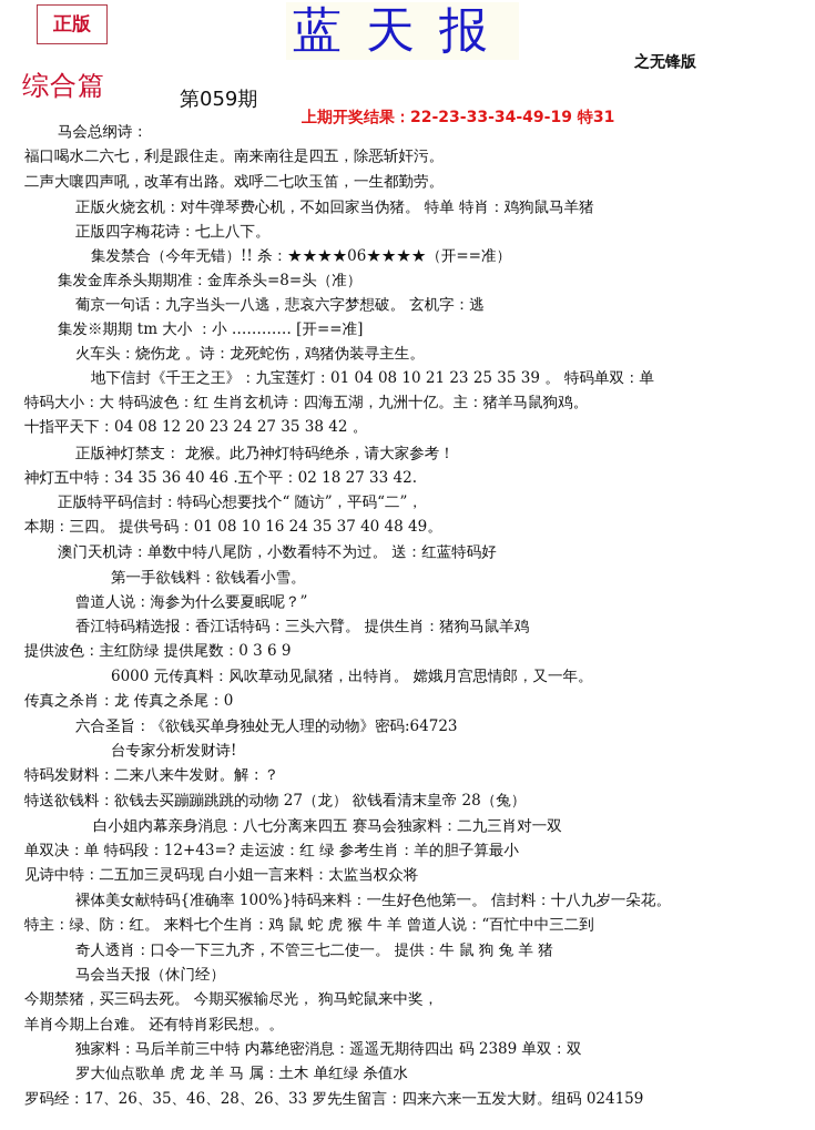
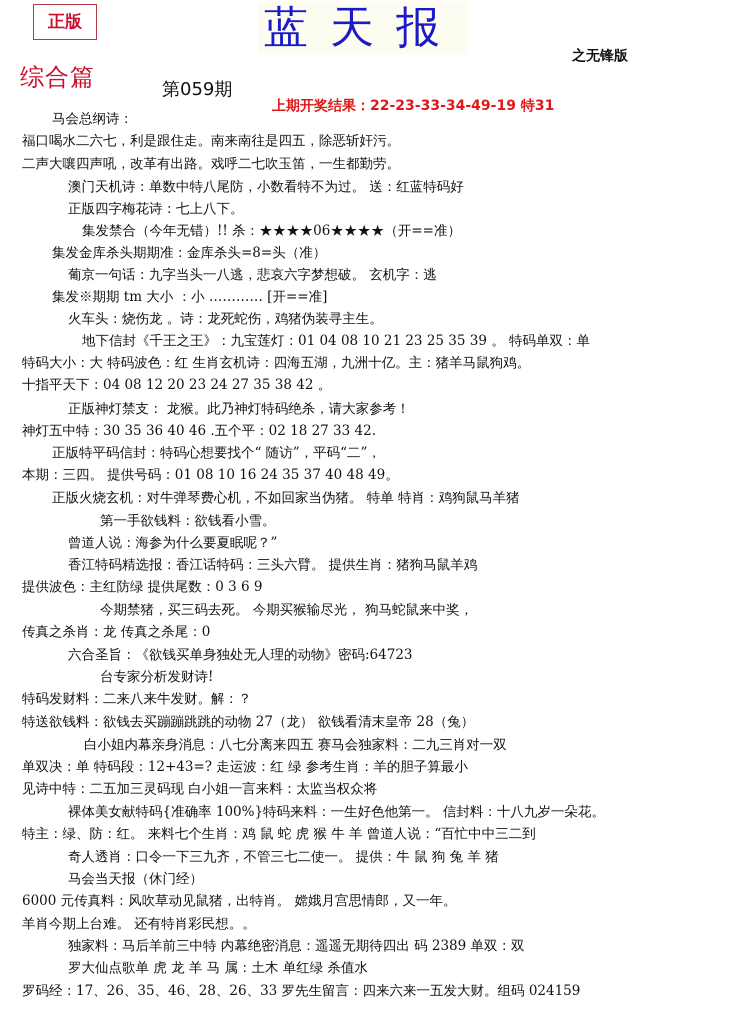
  正版
  蓝天报
  之无锋版
  综合篇
  第059期
  上期开奖结果：22-23-33-34-49-19 特31
  马会总纲诗：
  福口喝水二六七，利是跟住走。南来南往是四五，除恶斩奸污。
  二声大嚷四声吼，改革有出路。戏呼二七吹玉笛，一生都勤劳。
- 正版火烧玄机：对牛弹琴费心机，不如回家当伪猪。 特单 特肖：鸡狗鼠马羊猪
+ 澳门天机诗：单数中特八尾防，小数看特不为过。 送：红蓝特码好
  正版四字梅花诗：七上八下。
  集发禁合（今年无错）!! 杀：★★★★06★★★★（开==准）
  集发金库杀头期期准：金库杀头=8=头（准）
  葡京一句话：九字当头一八逃，悲哀六字梦想破。 玄机字：逃
  集发※期期 tm 大小 ：小 ………… [开==准]
  火车头：烧伤龙 。诗：龙死蛇伤，鸡猪伪装寻主生。
  地下信封《千王之王》：九宝莲灯：01 04 08 10 21 23 25 35 39 。 特码单双：单
  特码大小：大 特码波色：红 生肖玄机诗：四海五湖，九洲十亿。主：猪羊马鼠狗鸡。
  十指平天下：04 08 12 20 23 24 27 35 38 42 。
  正版神灯禁支： 龙猴。此乃神灯特码绝杀，请大家参考！
- 神灯五中特：34 35 36 40 46 .五个平：02 18 27 33 42.
+ 神灯五中特：30 35 36 40 46 .五个平：02 18 27 33 42.
  正版特平码信封：特码心想要找个“ 随访”，平码“二”，
  本期：三四。 提供号码：01 08 10 16 24 35 37 40 48 49。
- 澳门天机诗：单数中特八尾防，小数看特不为过。 送：红蓝特码好
+ 正版火烧玄机：对牛弹琴费心机，不如回家当伪猪。 特单 特肖：鸡狗鼠马羊猪
  第一手欲钱料：欲钱看小雪。
  曾道人说：海参为什么要夏眠呢？”
  香江特码精选报：香江话特码：三头六臂。 提供生肖：猪狗马鼠羊鸡
  提供波色：主红防绿 提供尾数：0 3 6 9
- 6000 元传真料：风吹草动见鼠猪，出特肖。 嫦娥月宫思情郎，又一年。
+ 今期禁猪，买三码去死。 今期买猴输尽光， 狗马蛇鼠来中奖，
  传真之杀肖：龙 传真之杀尾：0
  六合圣旨：《欲钱买单身独处无人理的动物》密码:64723
  台专家分析发财诗!
  特码发财料：二来八来牛发财。解：？
  特送欲钱料：欲钱去买蹦蹦跳跳的动物 27（龙） 欲钱看清末皇帝 28（兔）
  白小姐内幕亲身消息：八七分离来四五 赛马会独家料：二九三肖对一双
  单双决：单 特码段：12+43=? 走运波：红 绿 参考生肖：羊的胆子算最小
  见诗中特：二五加三灵码现 白小姐一言来料：太监当权众将
  裸体美女献特码{准确率 100%}特码来料：一生好色他第一。 信封料：十八九岁一朵花。
  特主：绿、防：红。 来料七个生肖：鸡 鼠 蛇 虎 猴 牛 羊 曾道人说：“百忙中中三二到
  奇人透肖：口令一下三九齐，不管三七二使一。 提供：牛 鼠 狗 兔 羊 猪
  马会当天报（休门经）
- 今期禁猪，买三码去死。 今期买猴输尽光， 狗马蛇鼠来中奖，
+ 6000 元传真料：风吹草动见鼠猪，出特肖。 嫦娥月宫思情郎，又一年。
  羊肖今期上台难。 还有特肖彩民想。。
  独家料：马后羊前三中特 内幕绝密消息：遥遥无期待四出 码 2389 单双：双
  罗大仙点歌单 虎 龙 羊 马 属：土木 单红绿 杀值水
  罗码经：17、26、35、46、28、26、33 罗先生留言：四来六来一五发大财。组码 024159
